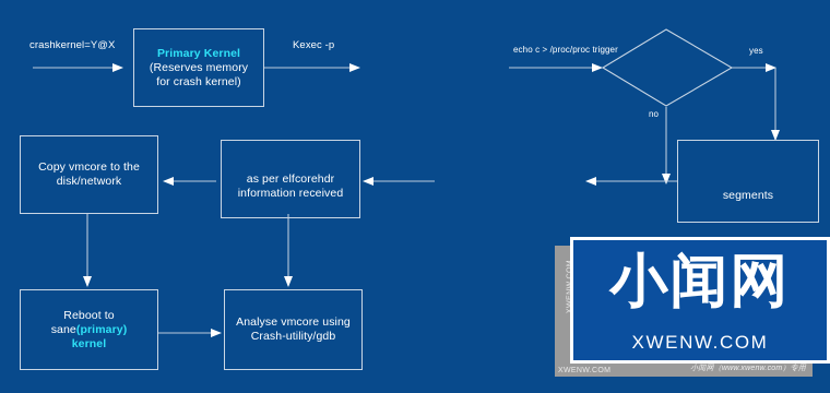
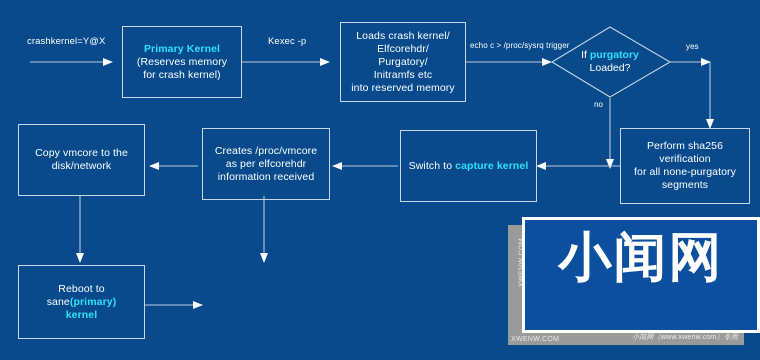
  Primary Kernel
  (Reserves memory
  for crash kernel)
+ Loads crash kernel/
+ Elfcorehdr/
+ Purgatory/
+ Initramfs etc
+ into reserved memory
+ If purgatory
+ Loaded?
+ Perform sha256 verification
+ for all none-purgatory
  segments
+ Switch to capture kernel
+ Creates /proc/vmcore
  as per elfcorehdr
  information received
  Copy vmcore to the
  disk/network
  Reboot to
  sane(primary)
  kernel
- Analyse vmcore using
- Crash-utility/gdb
  crashkernel=Y@X
  Kexec -p
- echo c > /proc/proc trigger
+ echo c > /proc/sysrq trigger
  yes
  no
  小闻网
- XWENW.COM
